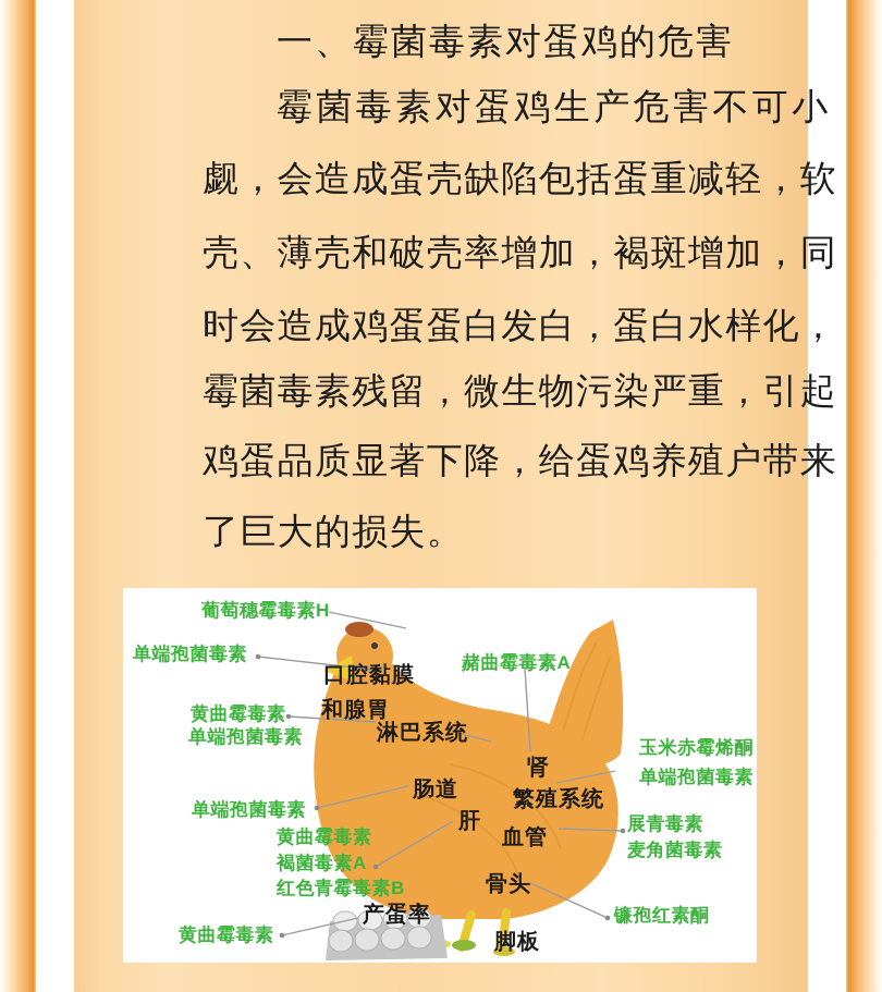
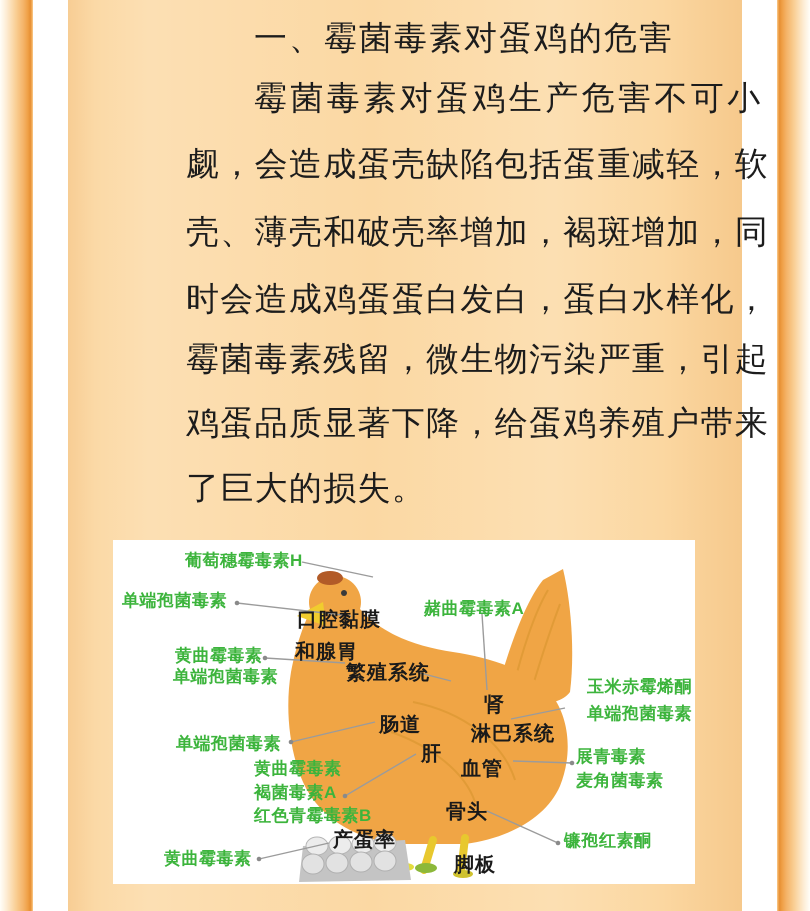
  一、霉菌毒素对蛋鸡的危害
  霉菌毒素对蛋鸡生产危害不可小
  觑，会造成蛋壳缺陷包括蛋重减轻，软
  壳、薄壳和破壳率增加，褐斑增加，同
  时会造成鸡蛋蛋白发白，蛋白水样化，
  霉菌毒素残留，微生物污染严重，引起
  鸡蛋品质显著下降，给蛋鸡养殖户带来
  了巨大的损失。
  葡萄穗霉毒素H
  单端孢菌毒素
  黄曲霉毒素
  单端孢菌毒素
  单端孢菌毒素
  黄曲霉毒素
  褐菌毒素A
  红色青霉毒素B
  黄曲霉毒素
  赭曲霉毒素A
  玉米赤霉烯酮
  单端孢菌毒素
  展青毒素
  麦角菌毒素
  镰孢红素酮
  口腔黏膜
  和腺胃
- 淋巴系统
+ 繁殖系统
  肾
  肠道
- 繁殖系统
+ 淋巴系统
  肝
  血管
  骨头
  产蛋率
  脚板
